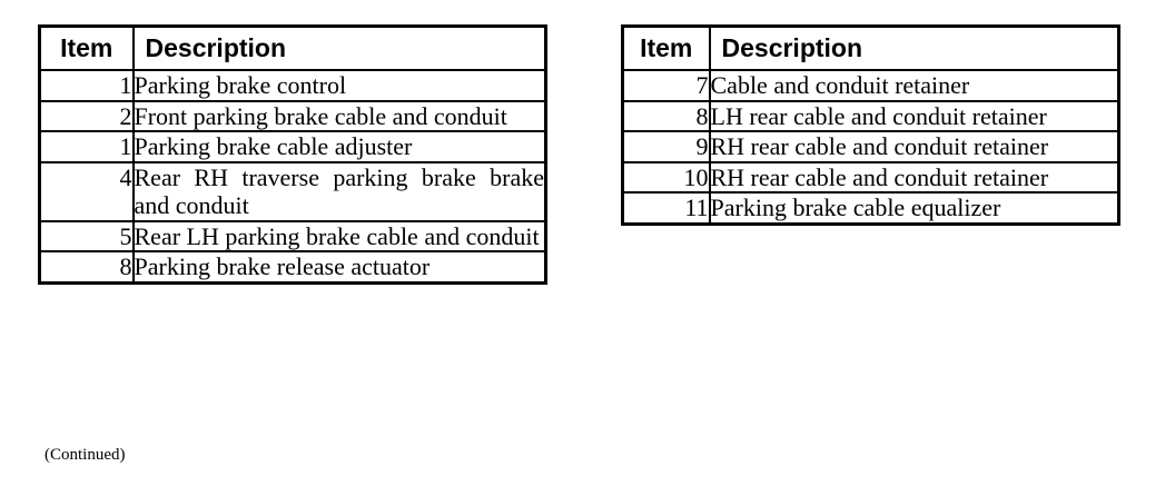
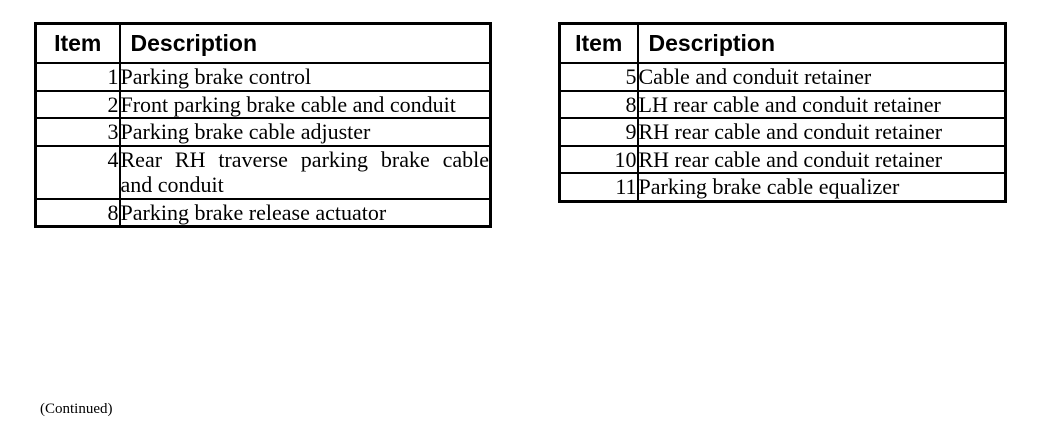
  Item	Description
  1	Parking brake control
  2	Front parking brake cable and conduit
- 1	Parking brake cable adjuster
+ 3	Parking brake cable adjuster
- 4	Rear RH traverse parking brake brake and conduit
+ 4	Rear RH traverse parking brake cable and conduit
- 5	Rear LH parking brake cable and conduit
  8	Parking brake release actuator
  (Continued)
  Item	Description
- 7	Cable and conduit retainer
+ 5	Cable and conduit retainer
  8	LH rear cable and conduit retainer
  9	RH rear cable and conduit retainer
  10	RH rear cable and conduit retainer
  11	Parking brake cable equalizer
